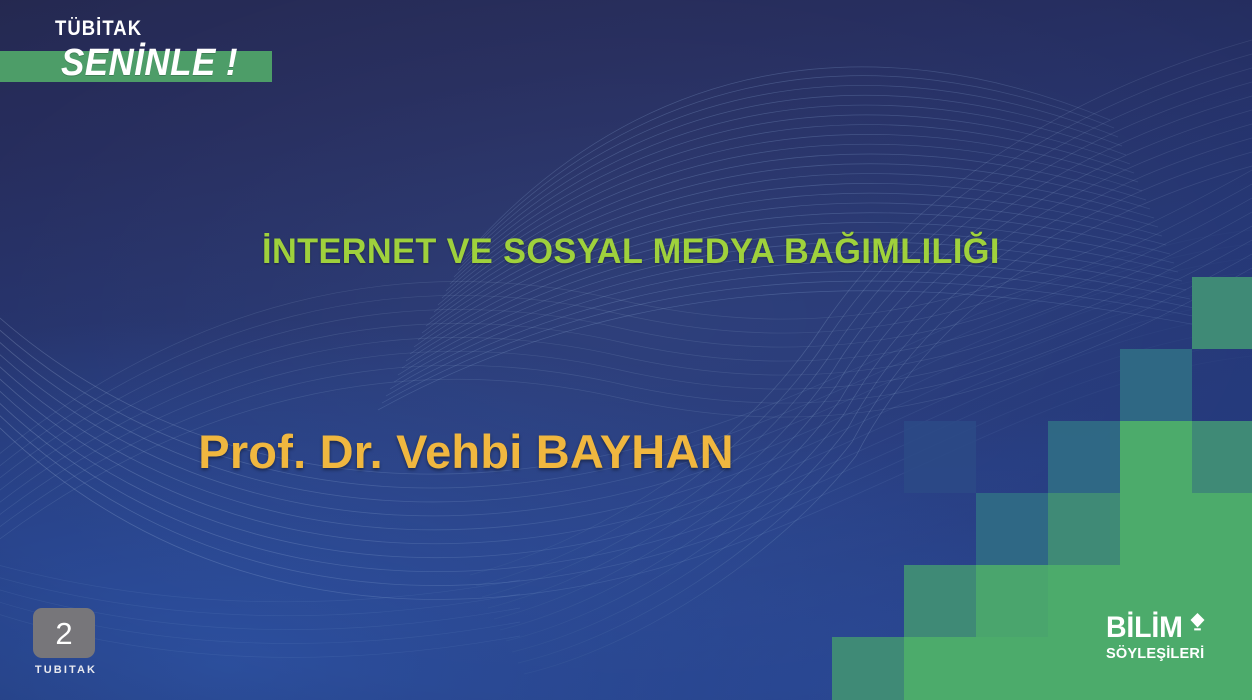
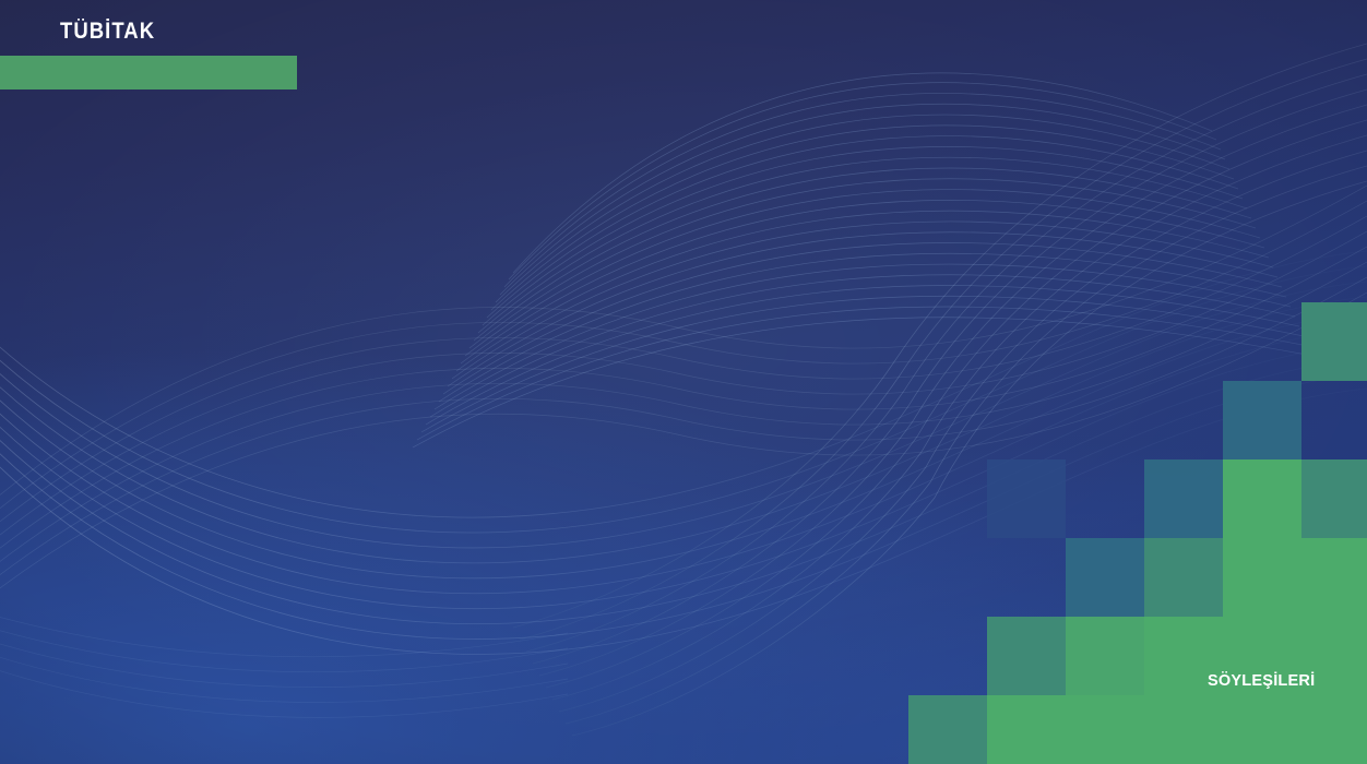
  TÜBİTAK
- SENİNLE !
- İNTERNET VE SOSYAL MEDYA BAĞIMLILIĞI
- Prof. Dr. Vehbi BAYHAN
- 2
- TUBITAK
- BİLİM
  SÖYLEŞİLERİ
